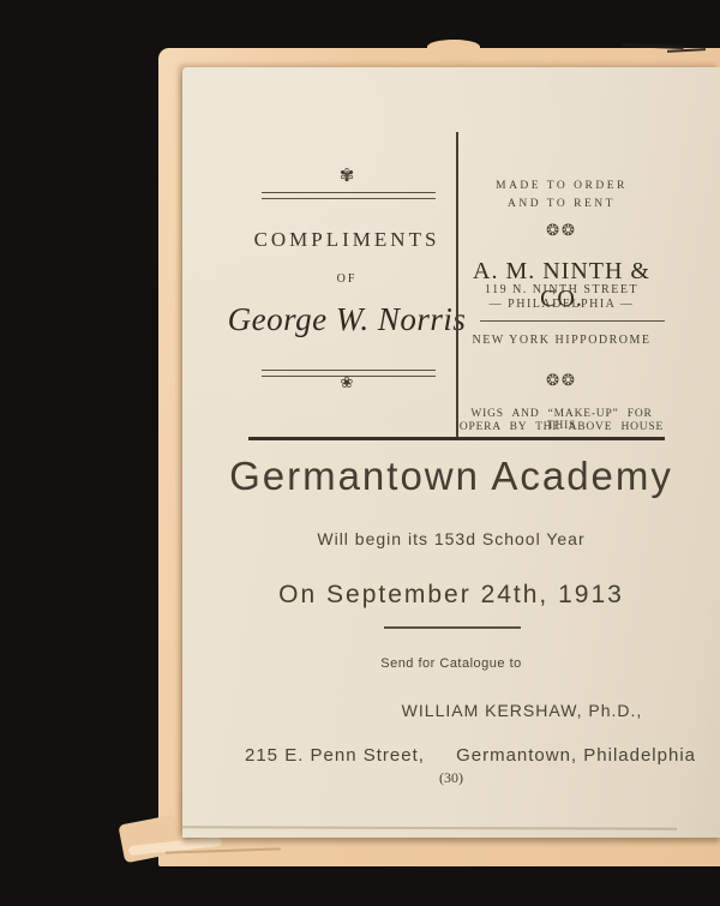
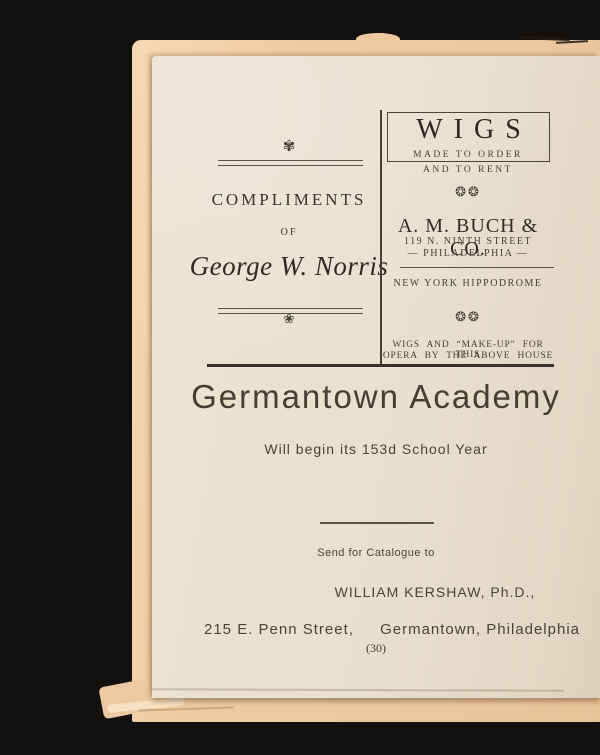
  ✾
  COMPLIMENTS
  OF
  George W. Norris
  ❀
+ WIGS
  MADE TO ORDER
  AND TO RENT
  ❂❂
- A. M. NINTH & CO.
+ A. M. BUCH & CO.
  119 N. NINTH STREET
  — PHILADELPHIA —
  NEW YORK HIPPODROME
  ❂❂
  WIGS AND “MAKE-UP” FOR THIS
  OPERA BY THE ABOVE HOUSE
  Germantown Academy
  Will begin its 153d School Year
- On September 24th, 1913
  Send for Catalogue to
  WILLIAM KERSHAW, Ph.D.,
  215 E. Penn Street,
  Germantown, Philadelphia
  (30)
